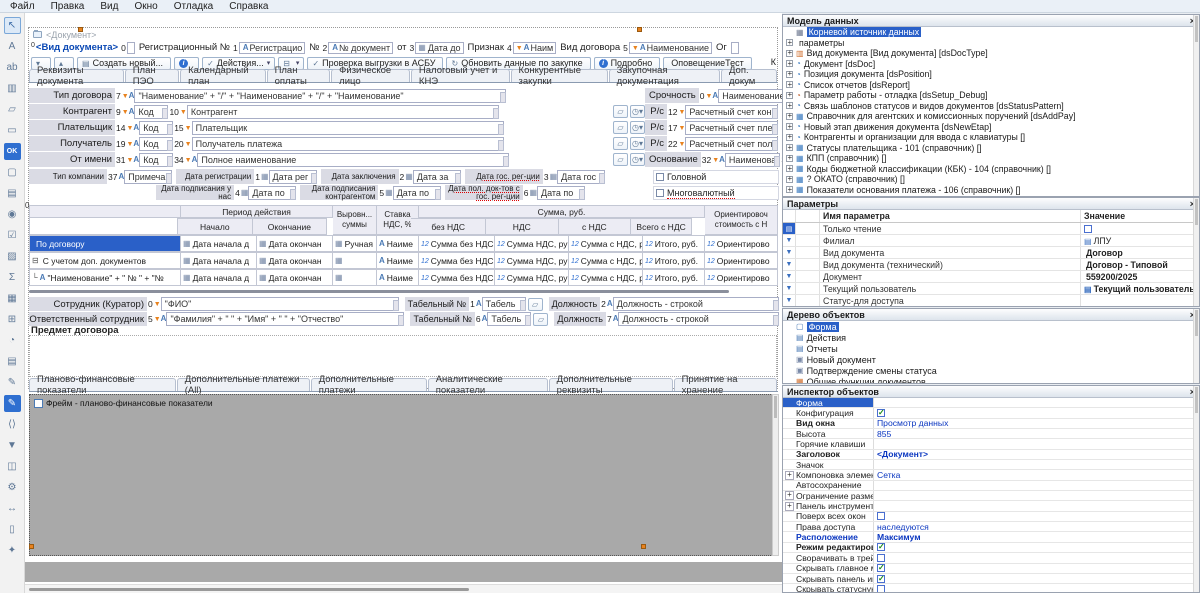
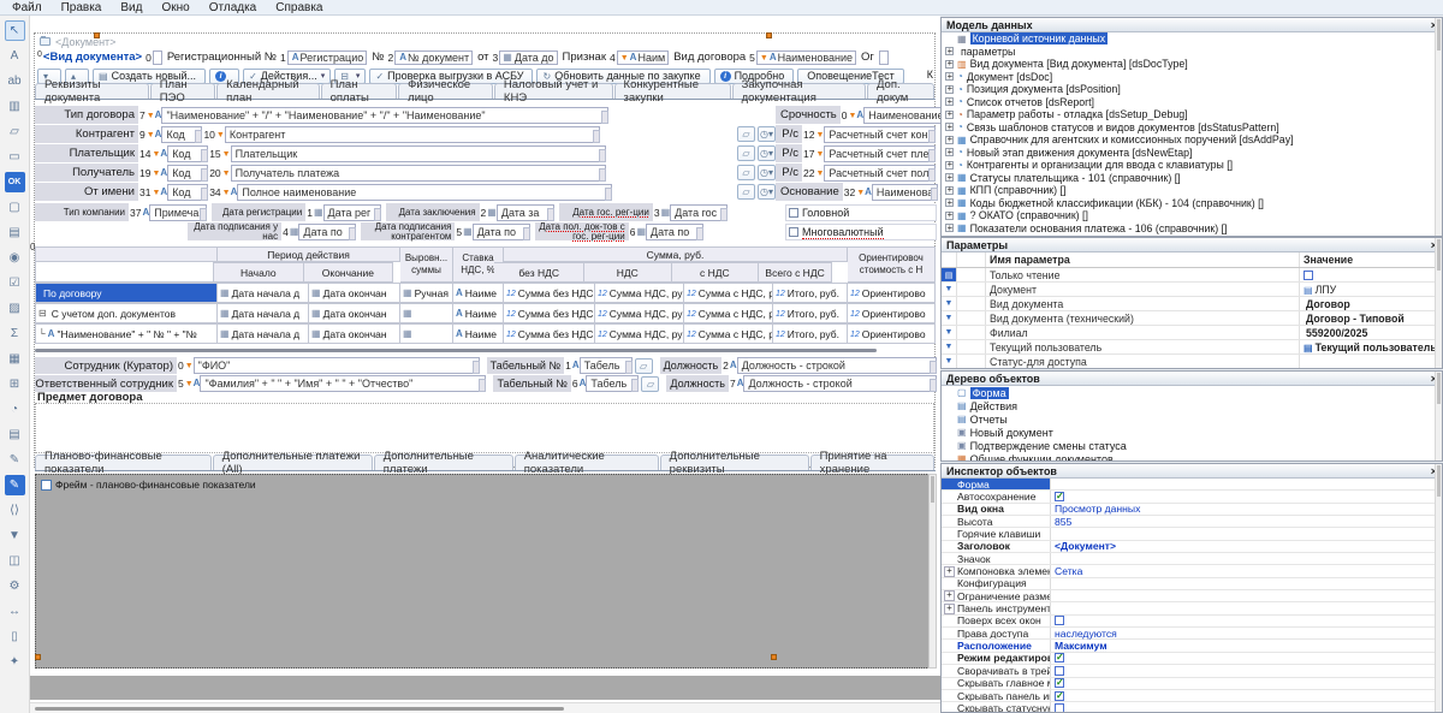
  Файл
  Правка
  Вид
  Окно
  Отладка
  Справка
  <Документ>
  <Вид документа>
  0
  Регистрационный №
  1
  Регистрацио
  №
  2
  № документ
  от
  3
  Дата до
  Признак
  4
  Наим
  Вид договора
  5
  Наименование
  Ог
  ▾
  ▴
  ▤
  Создать новый...
  ✓
  Действия...
  ⊟
  ✓
  Проверка выгрузки в АСБУ
  ↻
  Обновить данные по закупке
  Подробно
  ОповещениеТест
  К
  Реквизиты документа
  План ПЭО
  Календарный план
  План оплаты
  Физическое лицо
  Налоговый учет и КНЭ
  Конкурентные закупки
  Закупочная документация
  Доп. докум
  Тип договора
  7
  "Наименование" + "/" + "Наименование" + "/" + "Наименование"
  Контрагент
  9
  Код
  10
  Контрагент
  ▱
  ◷▾
  Плательщик
  14
  Код
  15
  Плательщик
  ▱
  ◷▾
  Получатель
  19
  Код
  20
  Получатель платежа
  ▱
  ◷▾
  От имени
  31
  Код
  34
  Полное наименование
  ▱
  ◷▾
  Срочность
  0
  Наименовани
  Р/с
  12
  Расчетный счет кон
  Р/с
  17
  Расчетный счет пле
  Р/с
  22
  Расчетный счет пол
  Основание
  32
  Наименов
  Головной
  Многовалютный
  Тип компании
  37
  Примеча
  Дата регистрации
  1
  Дата рег
  Дата заключения
  2
  Дата за
  Дата гос. рег-ции
  3
  Дата гос
  Дата подписания у нас
  4
  Дата по
  Дата подписания контрагентом
  5
  Дата по
  Дата пол. док-тов с гос. рег-ции
  6
  Дата по
  0
  Период действия
  Выровн...
  суммы
  Ставка
  НДС, %
  Сумма, руб.
  Ориентировоч
  стоимость с Н
  Начало
  Окончание
  без НДС
  НДС
  с НДС
  Всего с НДС
  По договору
  Дата начала д
  Дата окончан
  Ручная
  Наиме
  Сумма без НДС
  Сумма НДС, ру
  Сумма с НДС, р
  Итого, руб.
  Ориентирово
  ⊟
  С учетом доп. документов
  Дата начала д
  Дата окончан
  Наиме
  Сумма без НДС
  Сумма НДС, ру
  Сумма с НДС, р
  Итого, руб.
  Ориентирово
  └
  "Наименование" + " № " + "№
  Дата начала д
  Дата окончан
  Наиме
  Сумма без НДС
  Сумма НДС, ру
  Сумма с НДС, р
  Итого, руб.
  Ориентирово
  Сотрудник (Куратор)
  0
  "ФИО"
  Табельный №
  1
  Табель
  ▱
  Должность
  2
  Должность - строкой
  Ответственный сотрудник
  5
  "Фамилия" + " " + "Имя" + " " + "Отчество"
  Табельный №
  6
  Табель
  ▱
  Должность
  7
  Должность - строкой
  Предмет договора
  Планово-финансовые показатели
  Дополнительные платежи (All)
  Дополнительные платежи
  Аналитические показатели
  Дополнительные реквизиты
  Принятие на хранение
  Фрейм - планово-финансовые показатели
  Модель данных
  Корневой источник данных
  параметры
  Вид документа [Вид документа] [dsDocType]
  Документ [dsDoc]
  Позиция документа [dsPosition]
  Список отчетов [dsReport]
  Параметр работы - отладка [dsSetup_Debug]
  Связь шаблонов статусов и видов документов [dsStatusPattern]
  Справочник для агентских и комиссионных поручений [dsAddPay]
  Новый этап движения документа [dsNewEtap]
  Контрагенты и организации для ввода с клавиатуры []
  Статусы плательщика - 101 (справочник) []
  КПП (справочник) []
  Коды бюджетной классификации (КБК) - 104 (справочник) []
  ? ОКАТО (справочник) []
  Показатели основания платежа - 106 (справочник) []
  Параметры
  Имя параметра
  Значение
  Только чтение
- Филиал
+ Документ
  ЛПУ
  Вид документа
  Договор
  Вид документа (технический)
  Договор - Типовой
- Документ
+ Филиал
  559200/2025
  Текущий пользователь
  Текущий пользовател
  Статус-для доступа
  Дерево объектов
  Форма
  Действия
  Отчеты
  Новый документ
  Подтверждение смены статуса
  Общие функции документов
  Инспектор объектов
  Форма
- Конфигурация
+ Автосохранение
  Вид окна
  Просмотр данных
  Высота
  855
  Горячие клавиши
  Заголовок
  <Документ>
  Значок
  Компоновка элеме
  Сетка
- Автосохранение
+ Конфигурация
  Ограничение разме
  Панель инструмент
  Поверх всех окон
  Права доступа
  наследуются
  Расположение
  Максимум
  Режим редактиро
  Сворачивать в трей
  Скрывать главное
  Скрывать панель и
  Скрывать статусну
